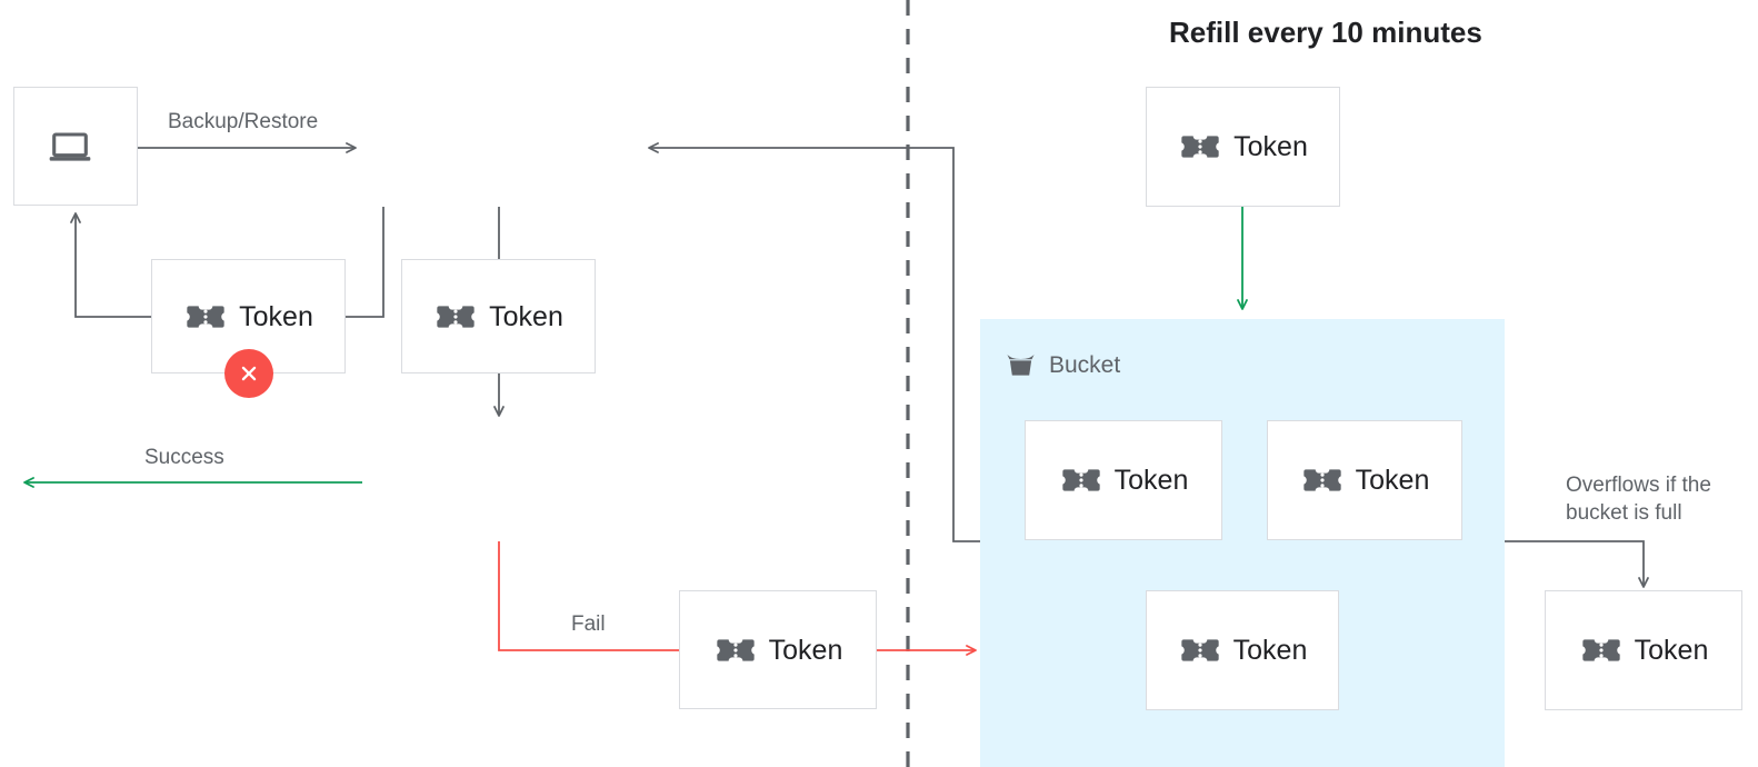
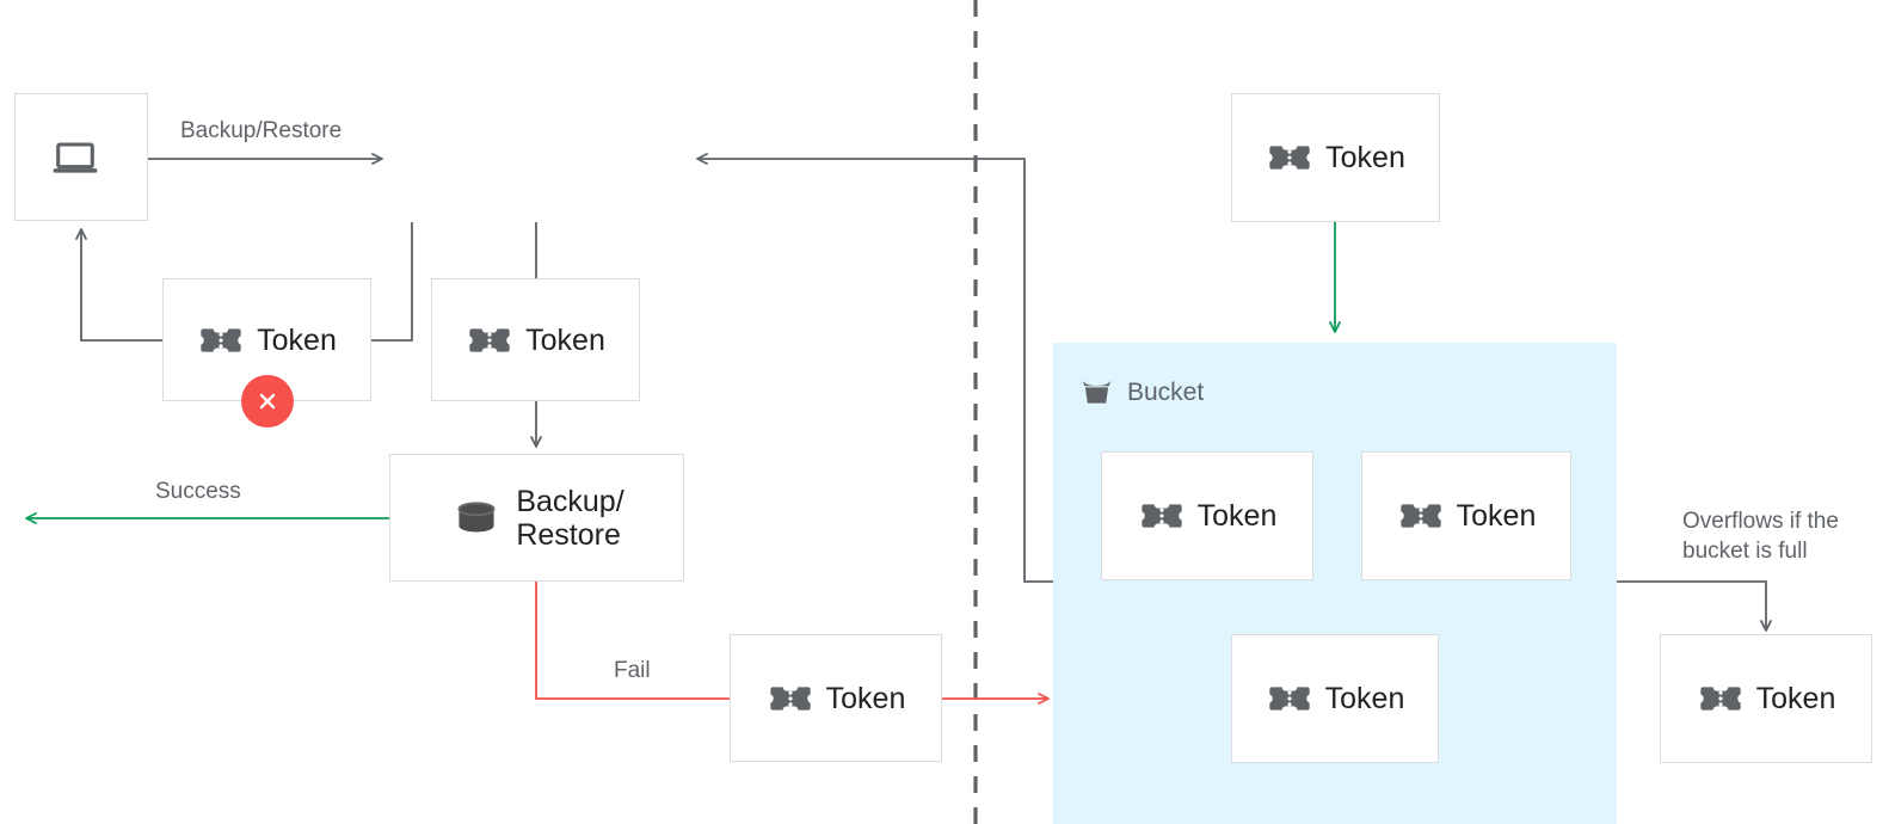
- Refill every 10 minutes
  Bucket
  Token
  Token
+ Backup/
+ Restore
  Token
  Token
  Token
  Token
  Token
  Token
  Backup/Restore
  Success
  Fail
  Overflows if the
  bucket is full
